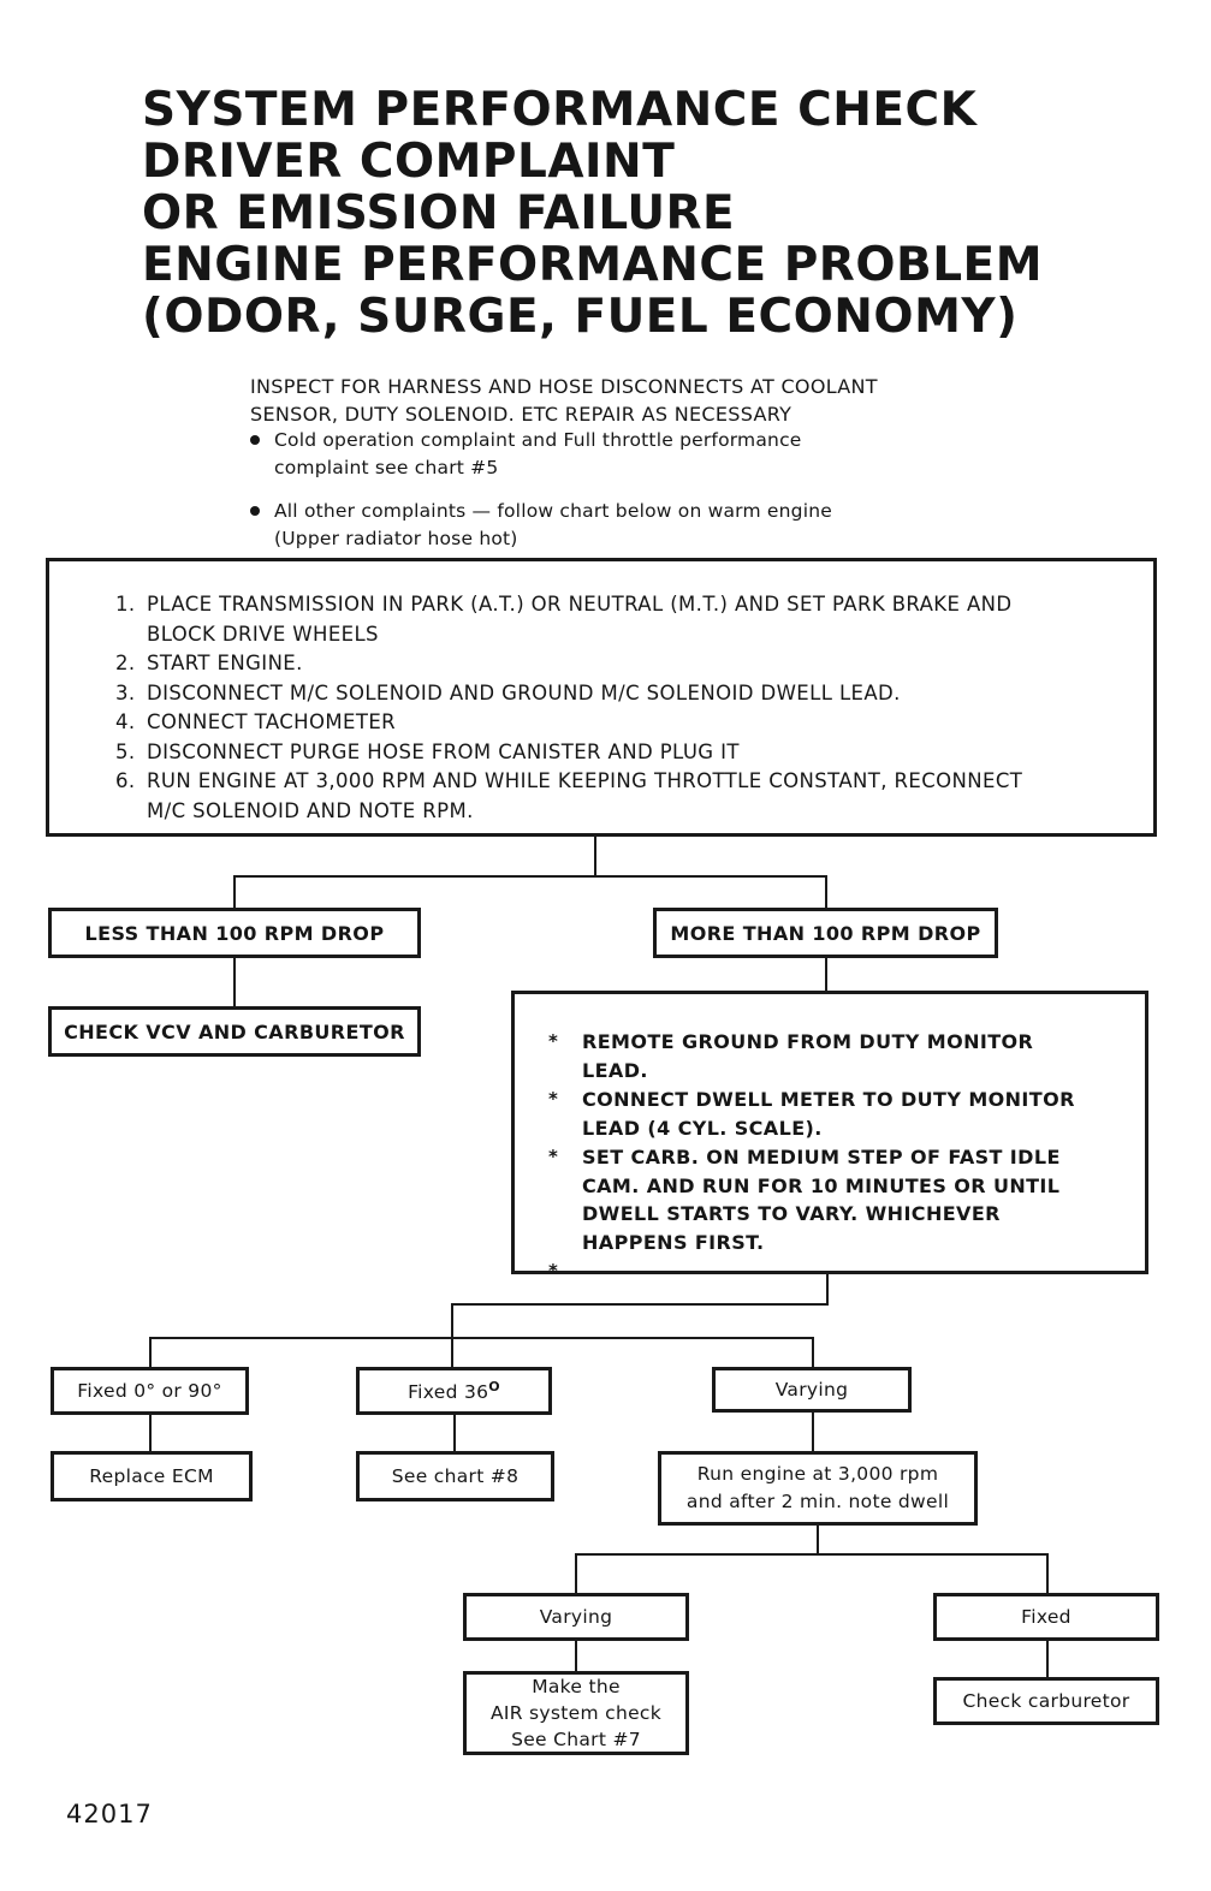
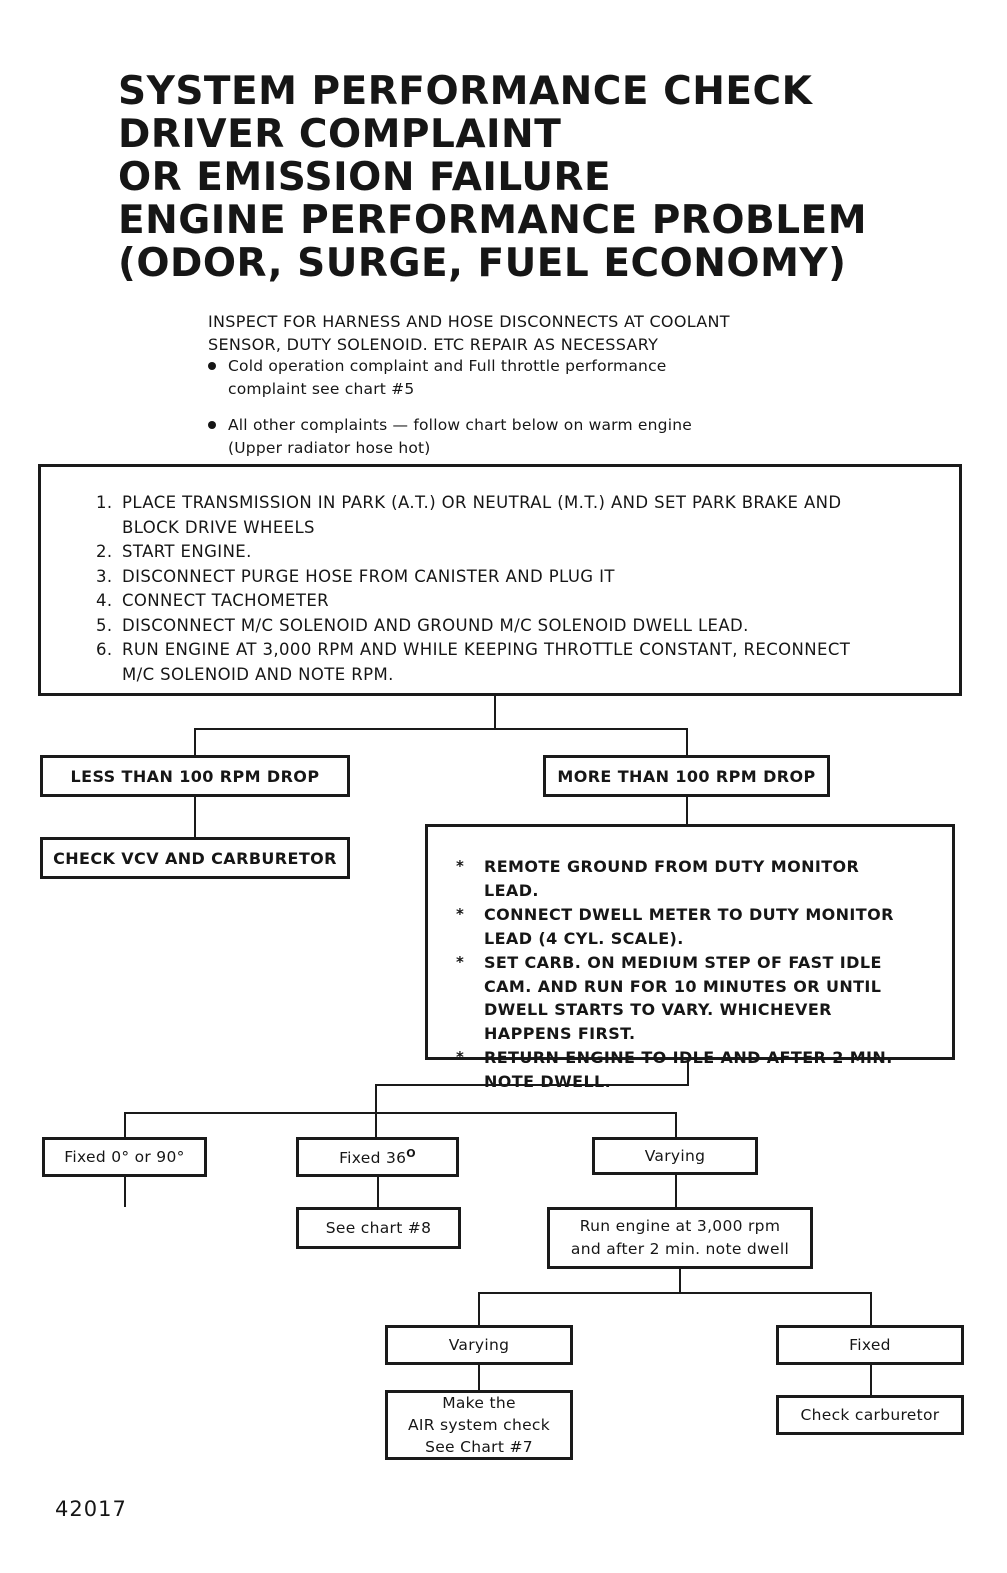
  SYSTEM PERFORMANCE CHECK
  DRIVER COMPLAINT
  OR EMISSION FAILURE
  ENGINE PERFORMANCE PROBLEM
  (ODOR, SURGE, FUEL ECONOMY)
  INSPECT FOR HARNESS AND HOSE DISCONNECTS AT COOLANT
  SENSOR, DUTY SOLENOID. ETC REPAIR AS NECESSARY
  Cold operation complaint and Full throttle performance
  complaint see chart #5
  All other complaints — follow chart below on warm engine
  (Upper radiator hose hot)
  1.
  PLACE TRANSMISSION IN PARK (A.T.) OR NEUTRAL (M.T.) AND SET PARK BRAKE AND BLOCK DRIVE WHEELS
  2.
  START ENGINE.
  3.
- DISCONNECT M/C SOLENOID AND GROUND M/C SOLENOID DWELL LEAD.
+ DISCONNECT PURGE HOSE FROM CANISTER AND PLUG IT
  4.
  CONNECT TACHOMETER
  5.
- DISCONNECT PURGE HOSE FROM CANISTER AND PLUG IT
+ DISCONNECT M/C SOLENOID AND GROUND M/C SOLENOID DWELL LEAD.
  6.
  RUN ENGINE AT 3,000 RPM AND WHILE KEEPING THROTTLE CONSTANT, RECONNECT M/C SOLENOID AND NOTE RPM.
  LESS THAN 100 RPM DROP
  MORE THAN 100 RPM DROP
  CHECK VCV AND CARBURETOR
  *
  REMOTE GROUND FROM DUTY MONITOR LEAD.
  *
  CONNECT DWELL METER TO DUTY MONITOR LEAD (4 CYL. SCALE).
  *
  SET CARB. ON MEDIUM STEP OF FAST IDLE CAM. AND RUN FOR 10 MINUTES OR UNTIL DWELL STARTS TO VARY. WHICHEVER HAPPENS FIRST.
  *
+ RETURN ENGINE TO IDLE AND AFTER 2 MIN. NOTE DWELL.
  Fixed 0° or 90°
  Fixed 36O
  Varying
- Replace ECM
  See chart #8
  Run engine at 3,000 rpm
  and after 2 min. note dwell
  Varying
  Fixed
  Make the
  AIR system check
  See Chart #7
  Check carburetor
  42017
